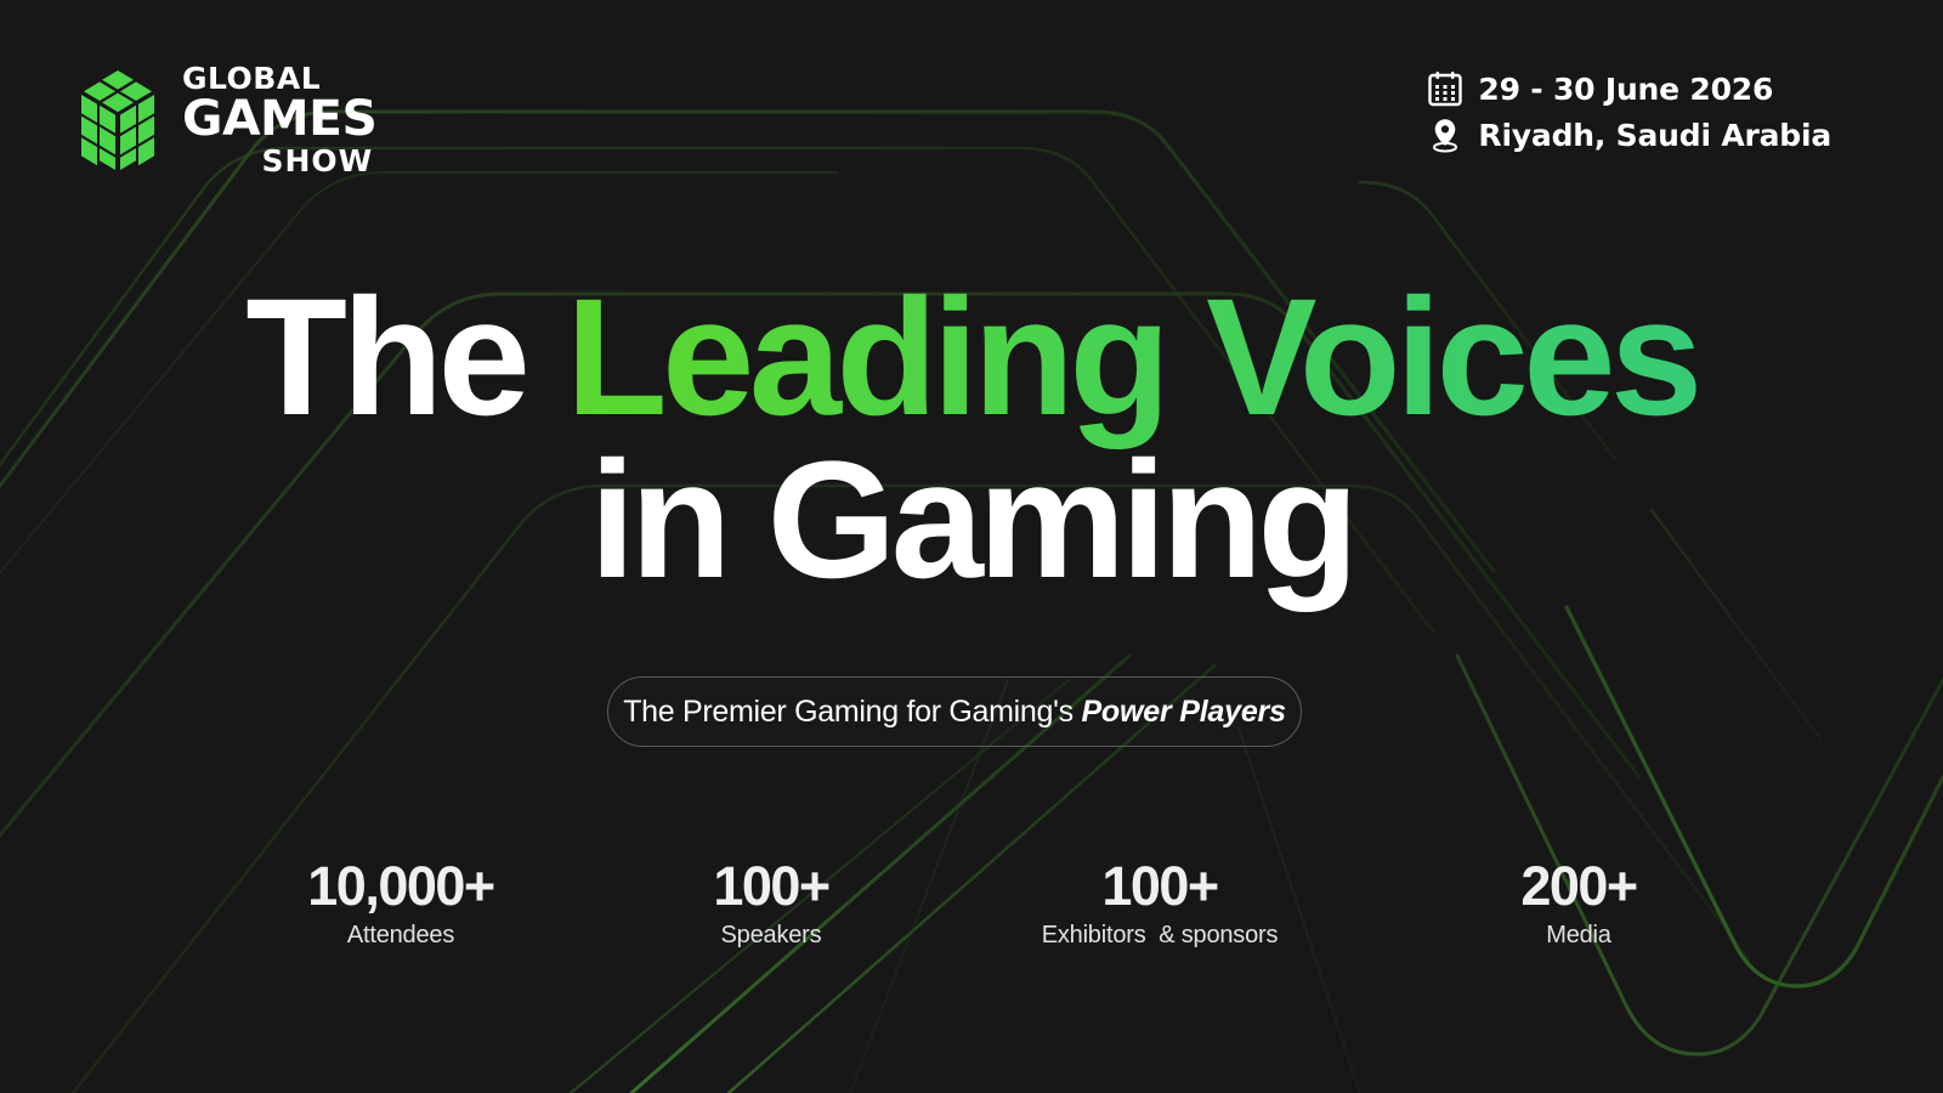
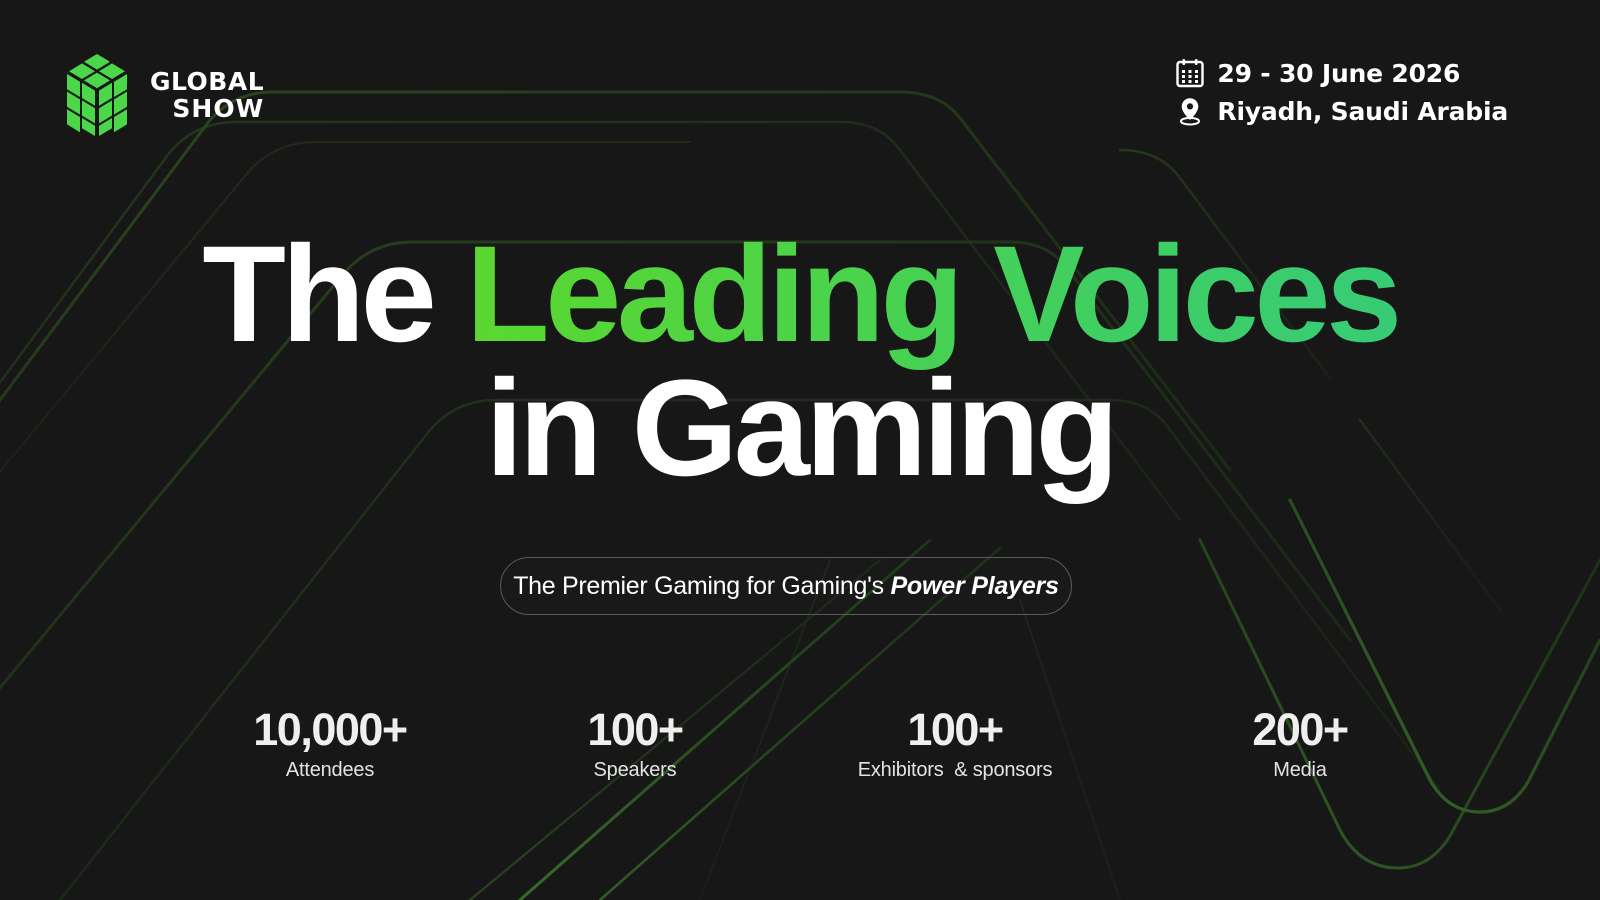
  GLOBAL
- GAMES
  SHOW
  29 - 30 June 2026
  Riyadh, Saudi Arabia
  The Leading Voices
  in Gaming
  The Premier Gaming for Gaming's Power Players
  10,000+
  Attendees
  100+
  Speakers
  100+
  Exhibitors & sponsors
  200+
  Media
